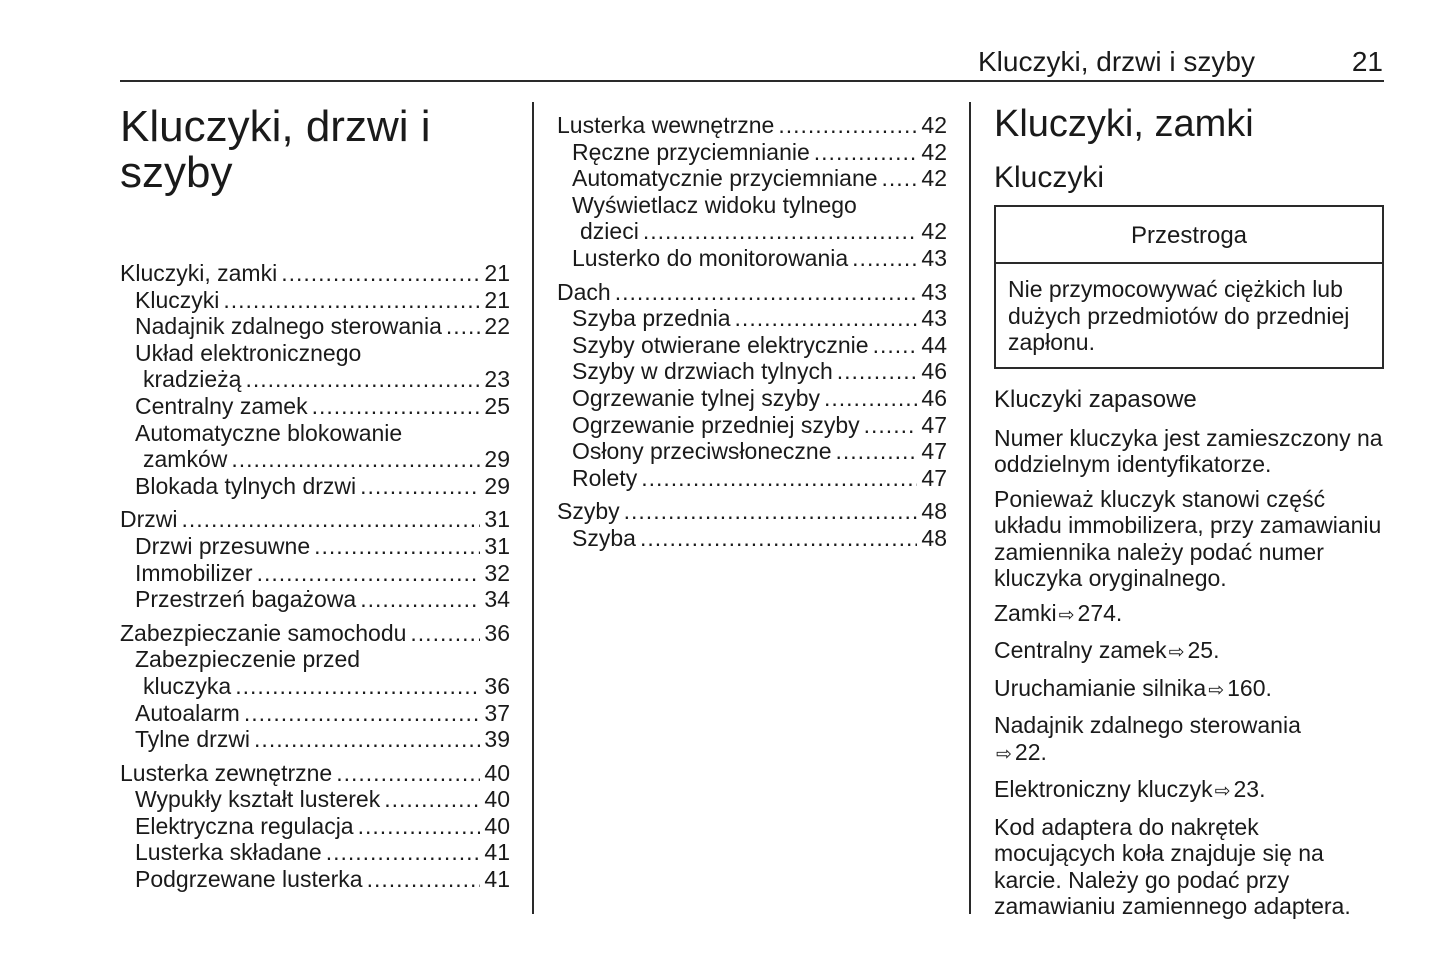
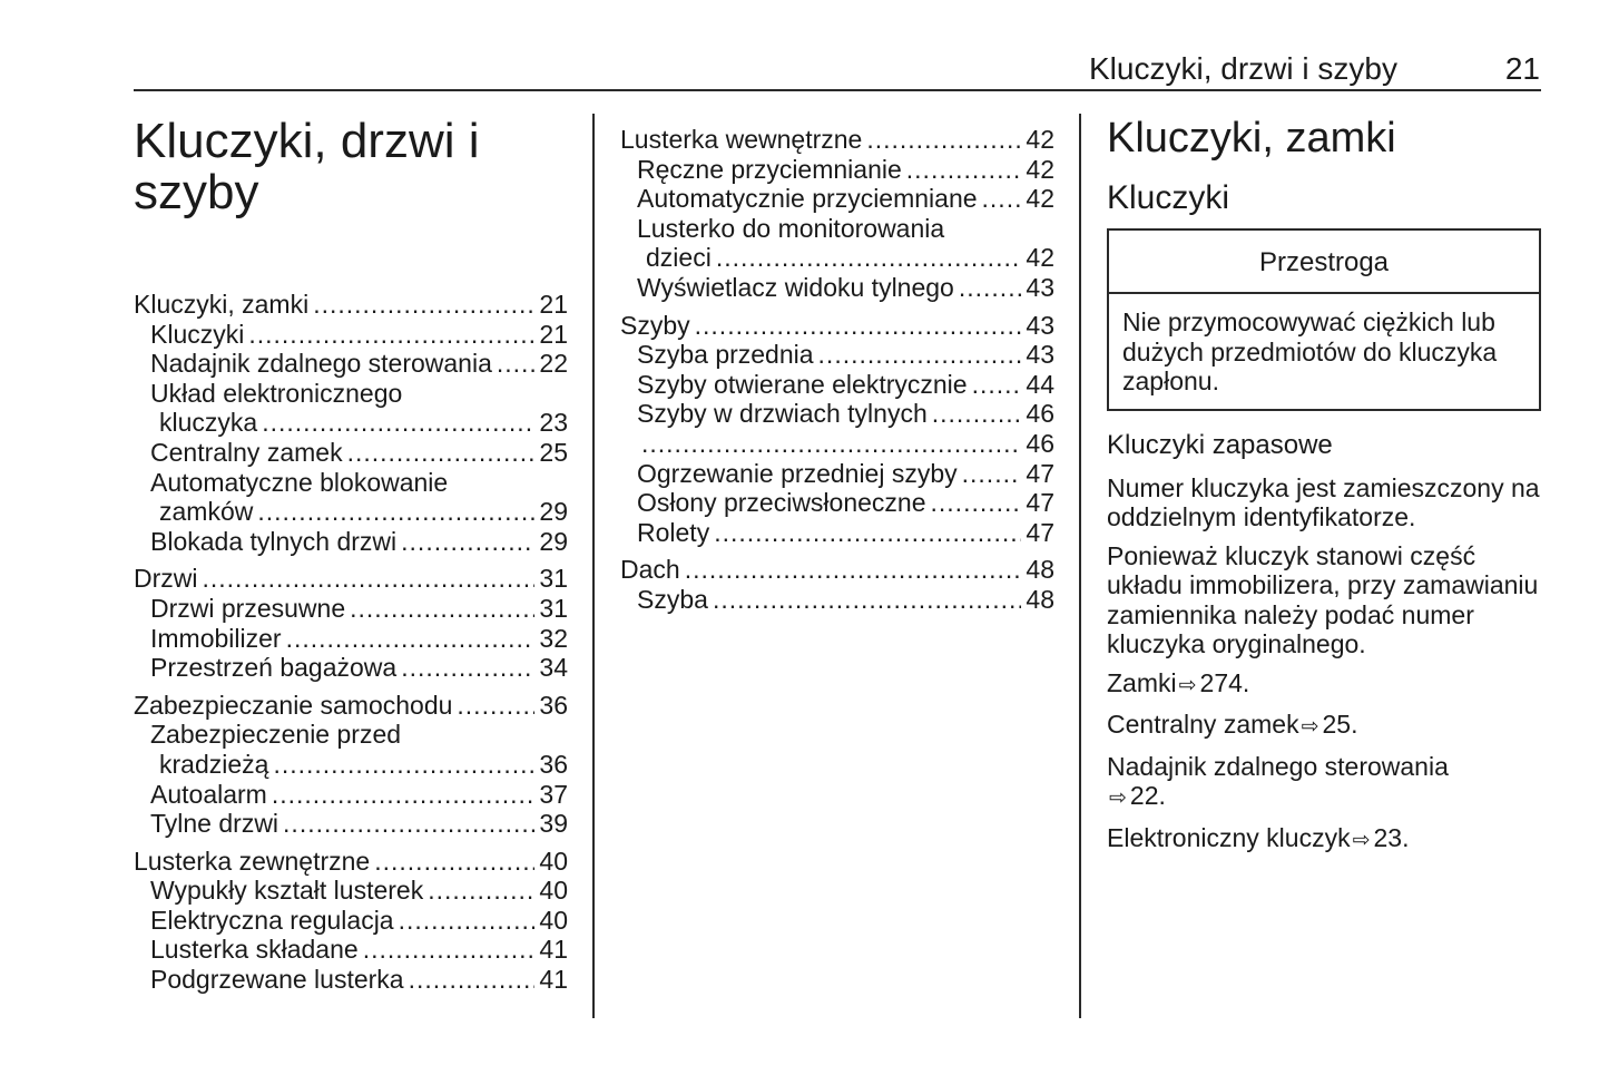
  Kluczyki, drzwi i szyby
  21
  Kluczyki, drzwi i szyby
  Kluczyki, zamki
  21
  Kluczyki
  21
  Nadajnik zdalnego sterowania
  22
  Układ elektronicznego
- kradzieżą
+ kluczyka
  23
  Centralny zamek
  25
  Automatyczne blokowanie
  zamków
  29
  Blokada tylnych drzwi
  29
  Drzwi
  31
  Drzwi przesuwne
  31
  Immobilizer
  32
  Przestrzeń bagażowa
  34
  Zabezpieczanie samochodu
  36
  Zabezpieczenie przed
- kluczyka
+ kradzieżą
  36
  Autoalarm
  37
  Tylne drzwi
  39
  Lusterka zewnętrzne
  40
  Wypukły kształt lusterek
  40
  Elektryczna regulacja
  40
  Lusterka składane
  41
  Podgrzewane lusterka
  41
  Lusterka wewnętrzne
  42
  Ręczne przyciemnianie
  42
  Automatycznie przyciemniane
  42
- Wyświetlacz widoku tylnego
+ Lusterko do monitorowania
  dzieci
  42
- Lusterko do monitorowania
+ Wyświetlacz widoku tylnego
  43
- Dach
+ Szyby
  43
  Szyba przednia
  43
  Szyby otwierane elektrycznie
  44
  Szyby w drzwiach tylnych
  46
- Ogrzewanie tylnej szyby
  46
  Ogrzewanie przedniej szyby
  47
  Osłony przeciwsłoneczne
  47
  Rolety
  47
- Szyby
+ Dach
  48
  Szyba
  48
  Kluczyki, zamki
  Kluczyki
  Przestroga
- Nie przymocowywać ciężkich lub dużych przedmiotów do przedniej zapłonu.
+ Nie przymocowywać ciężkich lub dużych przedmiotów do kluczyka zapłonu.
  Kluczyki zapasowe
  Numer kluczyka jest zamieszczony na oddzielnym identyfikatorze.
  Ponieważ kluczyk stanowi część układu immobilizera, przy zamawianiu zamiennika należy podać numer kluczyka oryginalnego.
  Zamki⇨ 274.
  Centralny zamek⇨ 25.
- Uruchamianie silnika⇨ 160.
  Nadajnik zdalnego sterowania
  ⇨ 22.
  Elektroniczny kluczyk⇨ 23.
- Kod adaptera do nakrętek mocujących koła znajduje się na karcie. Należy go podać przy zamawianiu zamiennego adaptera.
